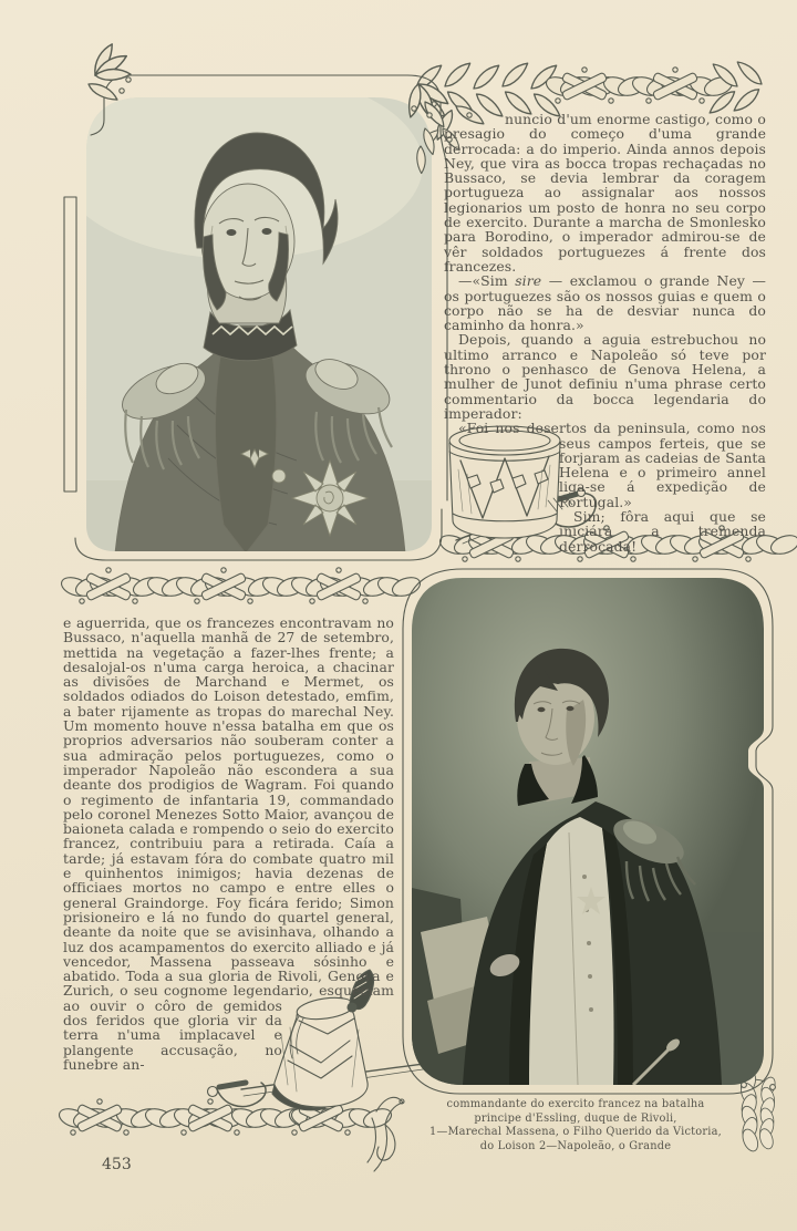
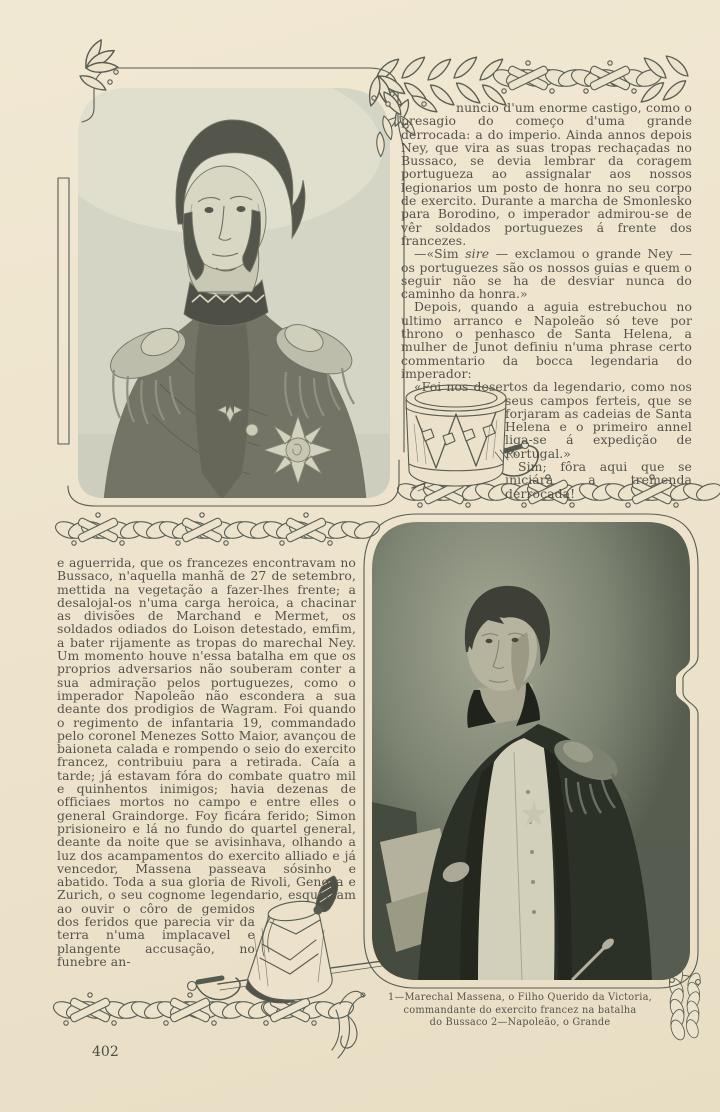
- nuncio d'um enorme castigo, como o presagio do começo d'uma grande derrocada: a do imperio. Ainda annos depois Ney, que vira as bocca tropas rechaçadas no Bussaco, se devia lembrar da coragem portugueza ao assignalar aos nossos legionarios um posto de honra no seu corpo de exercito. Durante a marcha de Smonlesko para Borodino, o imperador admirou-se de vêr soldados portuguezes á frente dos francezes.
+ nuncio d'um enorme castigo, como o presagio do começo d'uma grande derrocada: a do imperio. Ainda annos depois Ney, que vira as suas tropas rechaçadas no Bussaco, se devia lembrar da coragem portugueza ao assignalar aos nossos legionarios um posto de honra no seu corpo de exercito. Durante a marcha de Smonlesko para Borodino, o imperador admirou-se de vêr soldados portuguezes á frente dos francezes.
- —«Sim sire — exclamou o grande Ney — os portuguezes são os nossos guias e quem o corpo não se ha de desviar nunca do caminho da honra.»
+ —«Sim sire — exclamou o grande Ney — os portuguezes são os nossos guias e quem o seguir não se ha de desviar nunca do caminho da honra.»
- Depois, quando a aguia estrebuchou no ultimo arranco e Napoleão só teve por throno o penhasco de Genova Helena, a mulher de Junot definiu n'uma phrase certo commentario da bocca legendaria do imperador:
+ Depois, quando a aguia estrebuchou no ultimo arranco e Napoleão só teve por throno o penhasco de Santa Helena, a mulher de Junot definiu n'uma phrase certo commentario da bocca legendaria do imperador:
- «Foi nos desertos da peninsula, como nos seus campos ferteis, que se forjaram as cadeias de Santa Helena e o primeiro annel liga-se á expedição de Portugal.»
+ «Foi nos desertos da legendario, como nos seus campos ferteis, que se forjaram as cadeias de Santa Helena e o primeiro annel liga-se á expedição de Portugal.»
  Sim; fôra aqui que se iniciára a tremenda derrocada!
- e aguerrida, que os francezes encontravam no Bussaco, n'aquella manhã de 27 de setembro, mettida na vegetação a fazer-lhes frente; a desalojal-os n'uma carga heroica, a chacinar as divisões de Marchand e Mermet, os soldados odiados do Loison detestado, emfim, a bater rijamente as tropas do marechal Ney. Um momento houve n'essa batalha em que os proprios adversarios não souberam conter a sua admiração pelos portuguezes, como o imperador Napoleão não escondera a sua deante dos prodigios de Wagram. Foi quando o regimento de infantaria 19, commandado pelo coronel Menezes Sotto Maior, avançou de baioneta calada e rompendo o seio do exercito francez, contribuiu para a retirada. Caía a tarde; já estavam fóra do combate quatro mil e quinhentos inimigos; havia dezenas de officiaes mortos no campo e entre elles o general Graindorge. Foy ficára ferido; Simon prisioneiro e lá no fundo do quartel general, deante da noite que se avisinhava, olhando a luz dos acampamentos do exercito alliado e já vencedor, Massena passeava sósinho e abatido. Toda a sua gloria de Rivoli, Genova e Zurich, o seu cognome legendario, esqueciam ao ouvir o côro de gemidos dos feridos que gloria vir da terra n'uma implacavel e plangente accusação, no funebre an-
+ e aguerrida, que os francezes encontravam no Bussaco, n'aquella manhã de 27 de setembro, mettida na vegetação a fazer-lhes frente; a desalojal-os n'uma carga heroica, a chacinar as divisões de Marchand e Mermet, os soldados odiados do Loison detestado, emfim, a bater rijamente as tropas do marechal Ney. Um momento houve n'essa batalha em que os proprios adversarios não souberam conter a sua admiração pelos portuguezes, como o imperador Napoleão não escondera a sua deante dos prodigios de Wagram. Foi quando o regimento de infantaria 19, commandado pelo coronel Menezes Sotto Maior, avançou de baioneta calada e rompendo o seio do exercito francez, contribuiu para a retirada. Caía a tarde; já estavam fóra do combate quatro mil e quinhentos inimigos; havia dezenas de officiaes mortos no campo e entre elles o general Graindorge. Foy ficára ferido; Simon prisioneiro e lá no fundo do quartel general, deante da noite que se avisinhava, olhando a luz dos acampamentos do exercito alliado e já vencedor, Massena passeava sósinho e abatido. Toda a sua gloria de Rivoli, Genova e Zurich, o seu cognome legendario, esqueciam ao ouvir o côro de gemidos dos feridos que parecia vir da terra n'uma implacavel e plangente accusação, no funebre an-
- commandante do exercito francez na batalha
+ 1—Marechal Massena, o Filho Querido da Victoria,
- principe d'Essling, duque de Rivoli,
- 1—Marechal Massena, o Filho Querido da Victoria,
+ commandante do exercito francez na batalha
- do Loison 2—Napoleão, o Grande
+ do Bussaco 2—Napoleão, o Grande
- 453
+ 402
